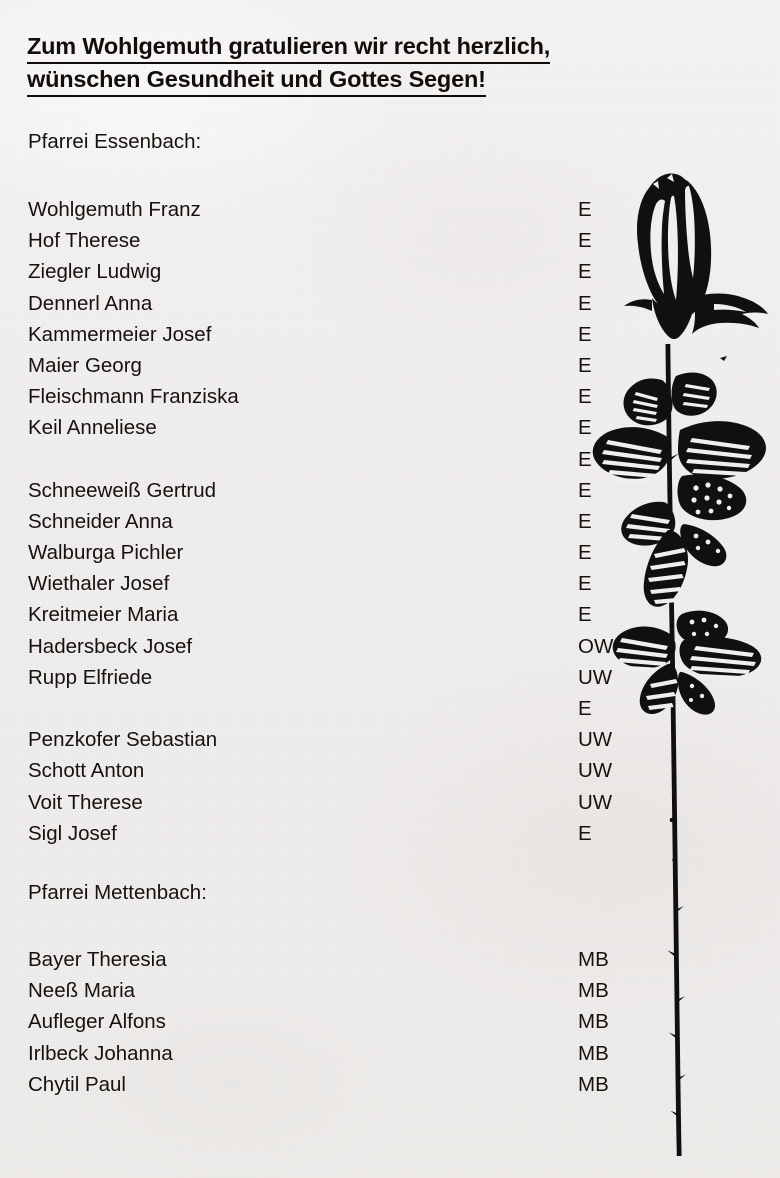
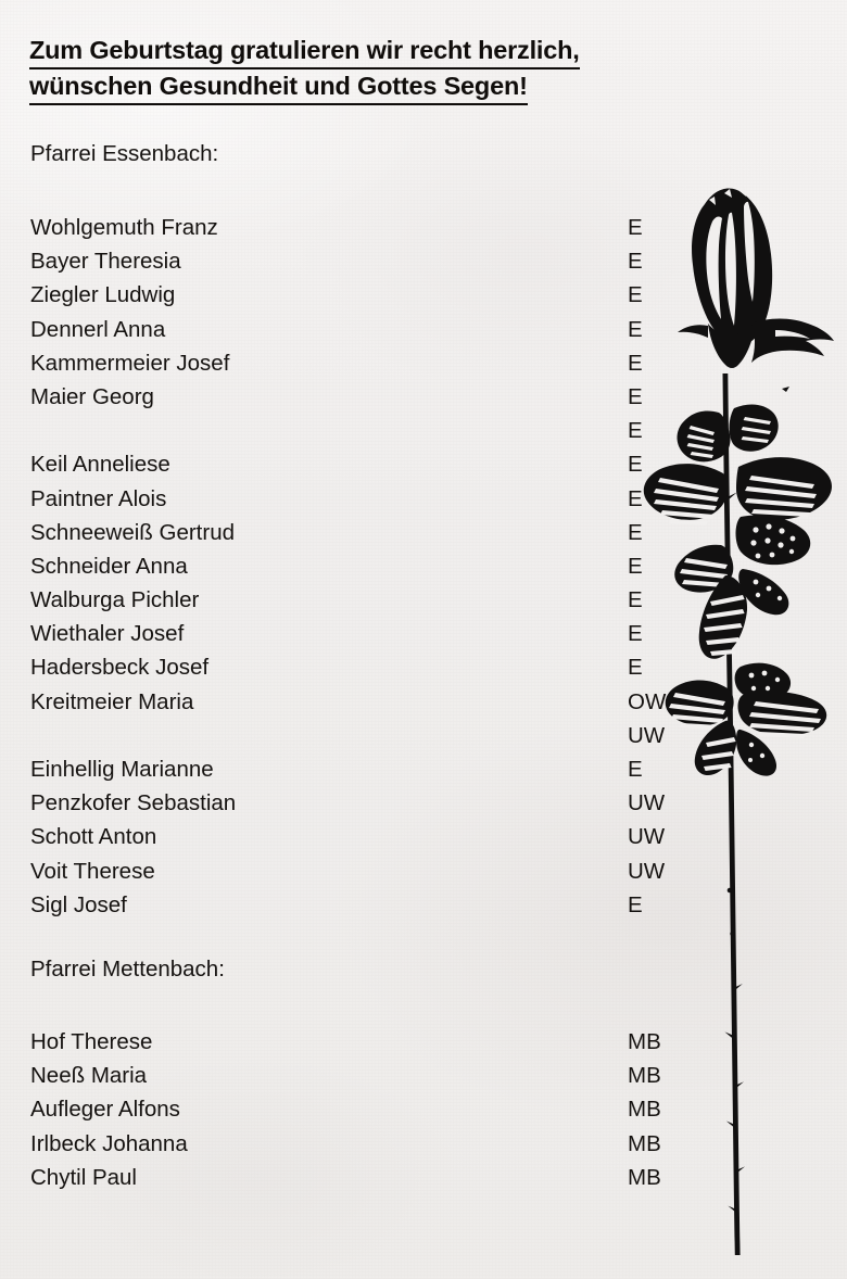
- Zum Wohlgemuth gratulieren wir recht herzlich,
+ Zum Geburtstag gratulieren wir recht herzlich,
  wünschen Gesundheit und Gottes Segen!
  Pfarrei Essenbach:
  Wohlgemuth Franz
  E
- Hof Therese
+ Bayer Theresia
  E
  Ziegler Ludwig
  E
  Dennerl Anna
  E
  Kammermeier Josef
  E
  Maier Georg
  E
- Fleischmann Franziska
  E
  Keil Anneliese
  E
+ Paintner Alois
  E
  Schneeweiß Gertrud
  E
  Schneider Anna
  E
  Walburga Pichler
  E
  Wiethaler Josef
  E
- Kreitmeier Maria
+ Hadersbeck Josef
  E
- Hadersbeck Josef
+ Kreitmeier Maria
  OW
- Rupp Elfriede
  UW
+ Einhellig Marianne
  E
  Penzkofer Sebastian
  UW
  Schott Anton
  UW
  Voit Therese
  UW
  Sigl Josef
  E
  Pfarrei Mettenbach:
- Bayer Theresia
+ Hof Therese
  MB
  Neeß Maria
  MB
  Aufleger Alfons
  MB
  Irlbeck Johanna
  MB
  Chytil Paul
  MB
